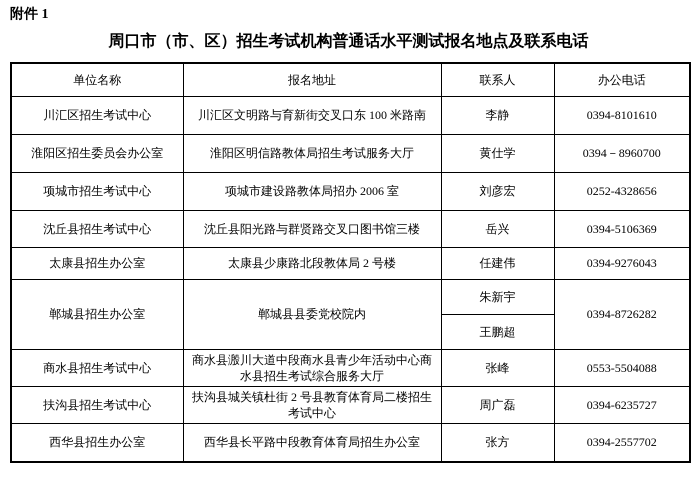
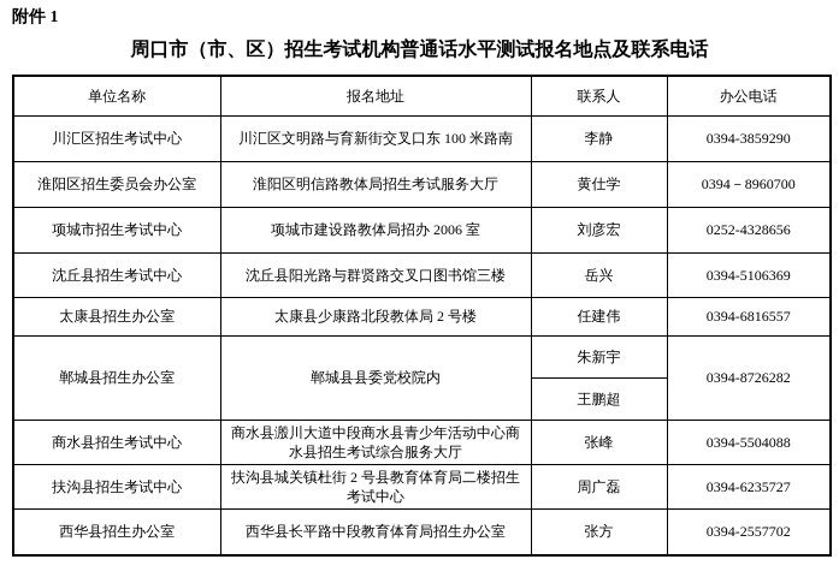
  附件 1
  周口市（市、区）招生考试机构普通话水平测试报名地点及联系电话
  单位名称	报名地址	联系人	办公电话
- 川汇区招生考试中心	川汇区文明路与育新街交叉口东 100 米路南	李静	0394-8101610
+ 川汇区招生考试中心	川汇区文明路与育新街交叉口东 100 米路南	李静	0394-3859290
  淮阳区招生委员会办公室	淮阳区明信路教体局招生考试服务大厅	黄仕学	0394－8960700
  项城市招生考试中心	项城市建设路教体局招办 2006 室	刘彦宏	0252-4328656
  沈丘县招生考试中心	沈丘县阳光路与群贤路交叉口图书馆三楼	岳兴	0394-5106369
- 太康县招生办公室	太康县少康路北段教体局 2 号楼	任建伟	0394-9276043
+ 太康县招生办公室	太康县少康路北段教体局 2 号楼	任建伟	0394-6816557
  郸城县招生办公室	郸城县县委党校院内	朱新宇	0394-8726282
  王鹏超
- 商水县招生考试中心	商水县溵川大道中段商水县青少年活动中心商水县招生考试综合服务大厅	张峰	0553-5504088
+ 商水县招生考试中心	商水县溵川大道中段商水县青少年活动中心商水县招生考试综合服务大厅	张峰	0394-5504088
  扶沟县招生考试中心	扶沟县城关镇杜街 2 号县教育体育局二楼招生考试中心	周广磊	0394-6235727
  西华县招生办公室	西华县长平路中段教育体育局招生办公室	张方	0394-2557702
